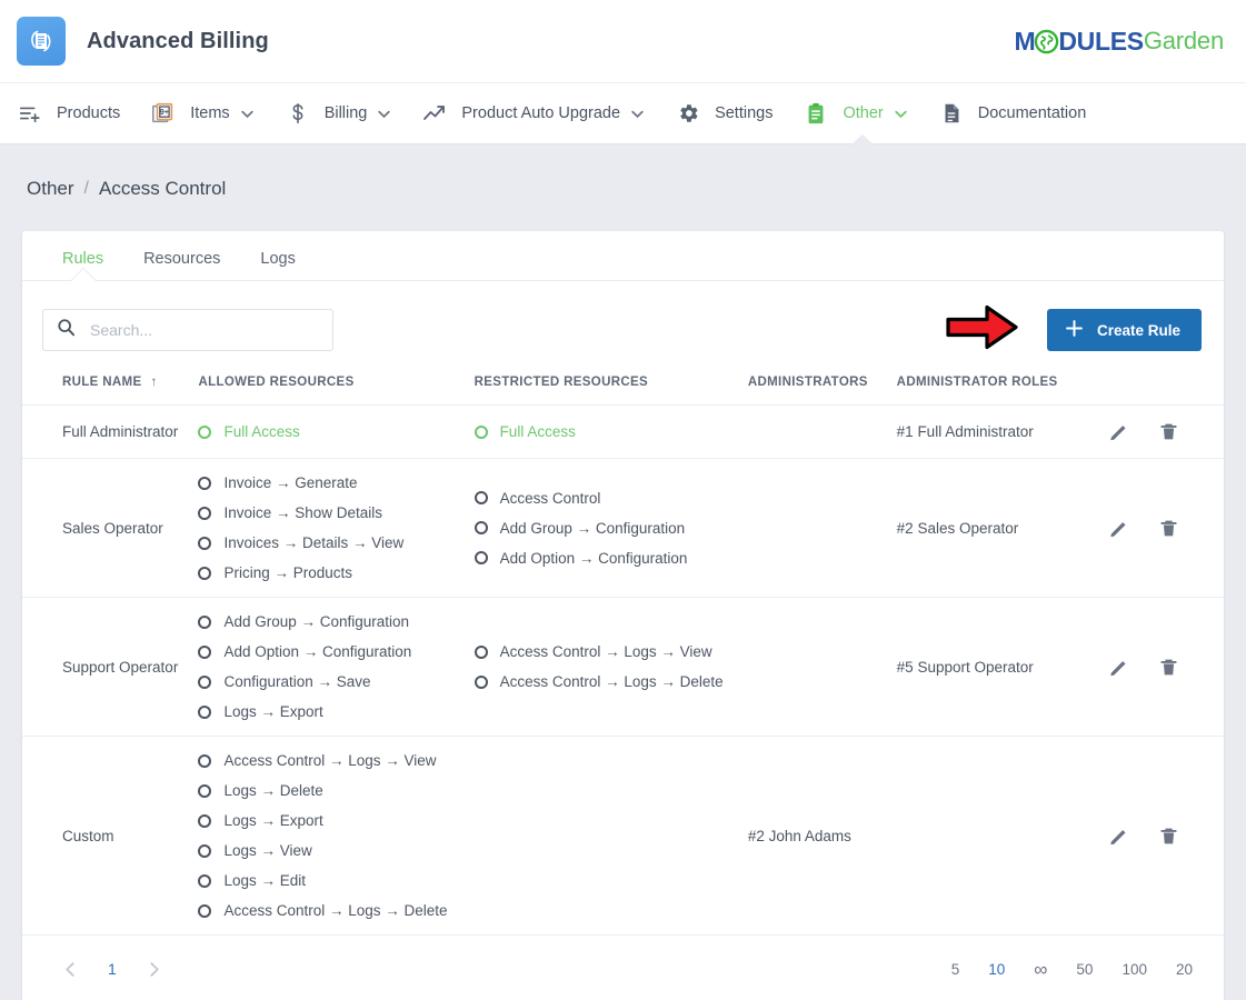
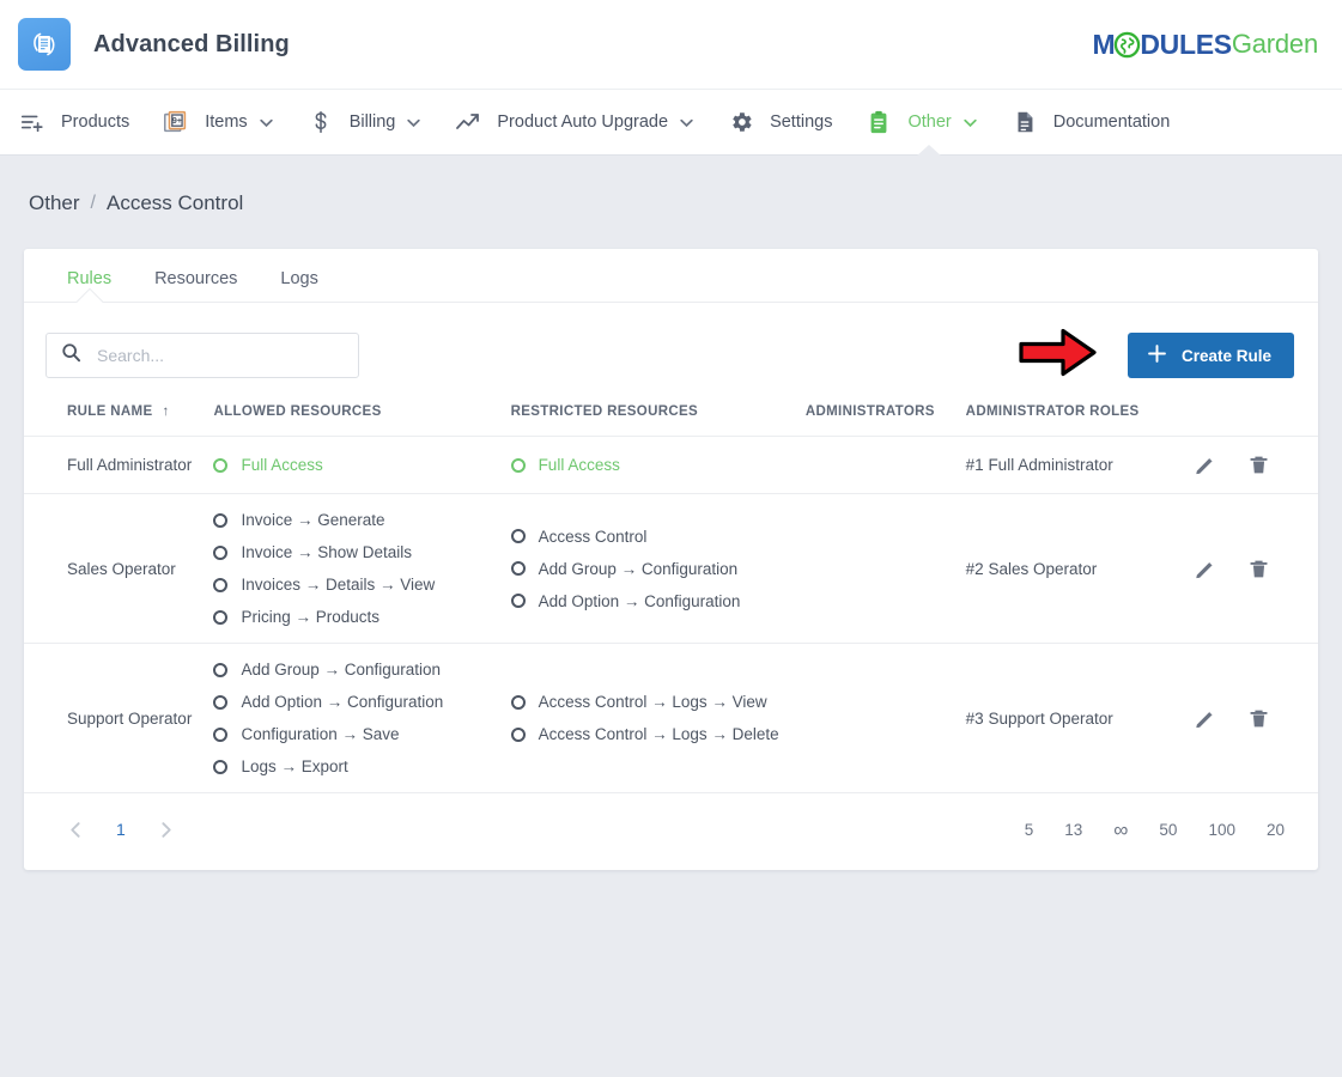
  Advanced Billing
  M
  DULES
  Garden
  Products
  9+
  Items
  Billing
  Product Auto Upgrade
  Settings
  Other
  Documentation
  Other
  /
  Access Control
  Rules
  Resources
  Logs
  Search...
  Create Rule
  RULE NAME ↑	ALLOWED RESOURCES	RESTRICTED RESOURCES	ADMINISTRATORS	ADMINISTRATOR ROLES
  Full Administrator	Full Access	Full Access		#1 Full Administrator
  Sales Operator	Invoice → GenerateInvoice → Show DetailsInvoices → Details → ViewPricing → Products	Access ControlAdd Group → ConfigurationAdd Option → Configuration		#2 Sales Operator
- Support Operator	Add Group → ConfigurationAdd Option → ConfigurationConfiguration → SaveLogs → Export	Access Control → Logs → ViewAccess Control → Logs → Delete		#5 Support Operator
+ Support Operator	Add Group → ConfigurationAdd Option → ConfigurationConfiguration → SaveLogs → Export	Access Control → Logs → ViewAccess Control → Logs → Delete		#3 Support Operator
- Custom	Access Control → Logs → ViewLogs → DeleteLogs → ExportLogs → ViewLogs → EditAccess Control → Logs → Delete		#2 John Adams
  1
  5
- 10
+ 13
  ∞
  50
  100
  20
